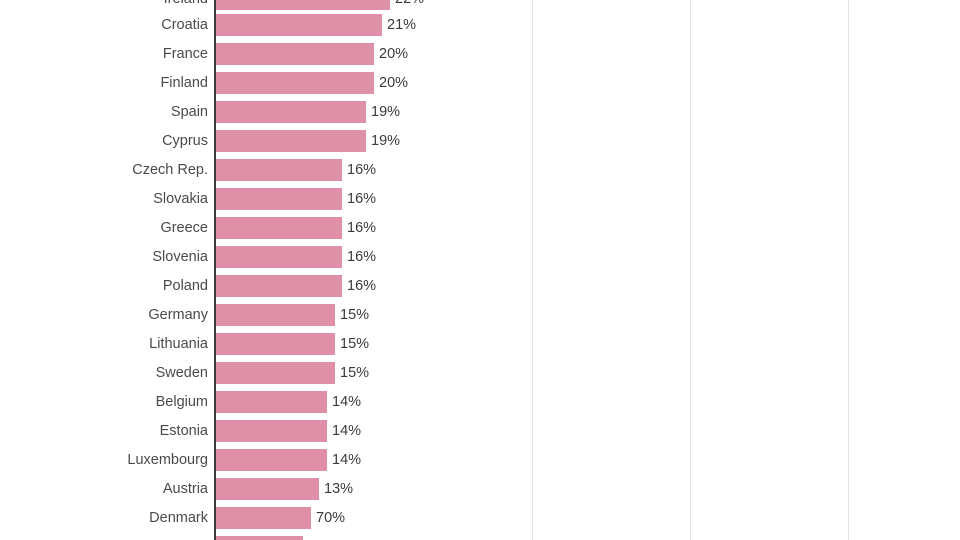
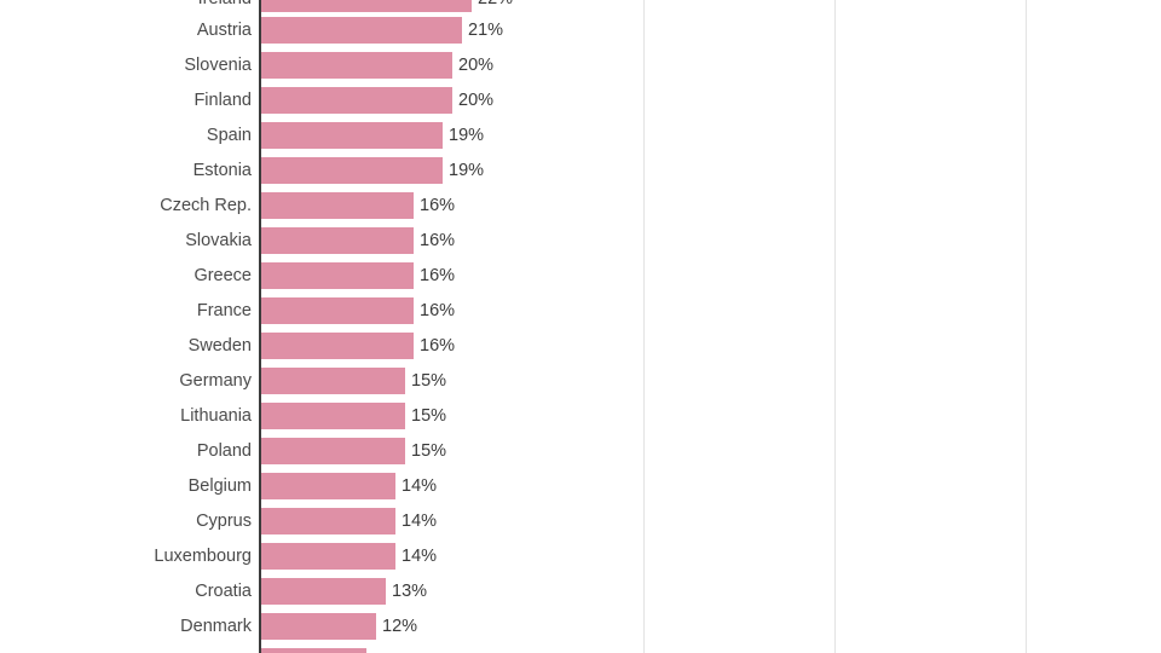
- Croatia
+ Austria
  21%
- France
+ Slovenia
  20%
  Finland
  20%
  Spain
  19%
- Cyprus
+ Estonia
  19%
  Czech Rep.
  16%
  Slovakia
  16%
  Greece
  16%
- Slovenia
+ France
  16%
- Poland
+ Sweden
  16%
  Germany
  15%
  Lithuania
  15%
- Sweden
+ Poland
  15%
  Belgium
  14%
- Estonia
+ Cyprus
  14%
  Luxembourg
  14%
- Austria
+ Croatia
  13%
  Denmark
- 70%
+ 12%
